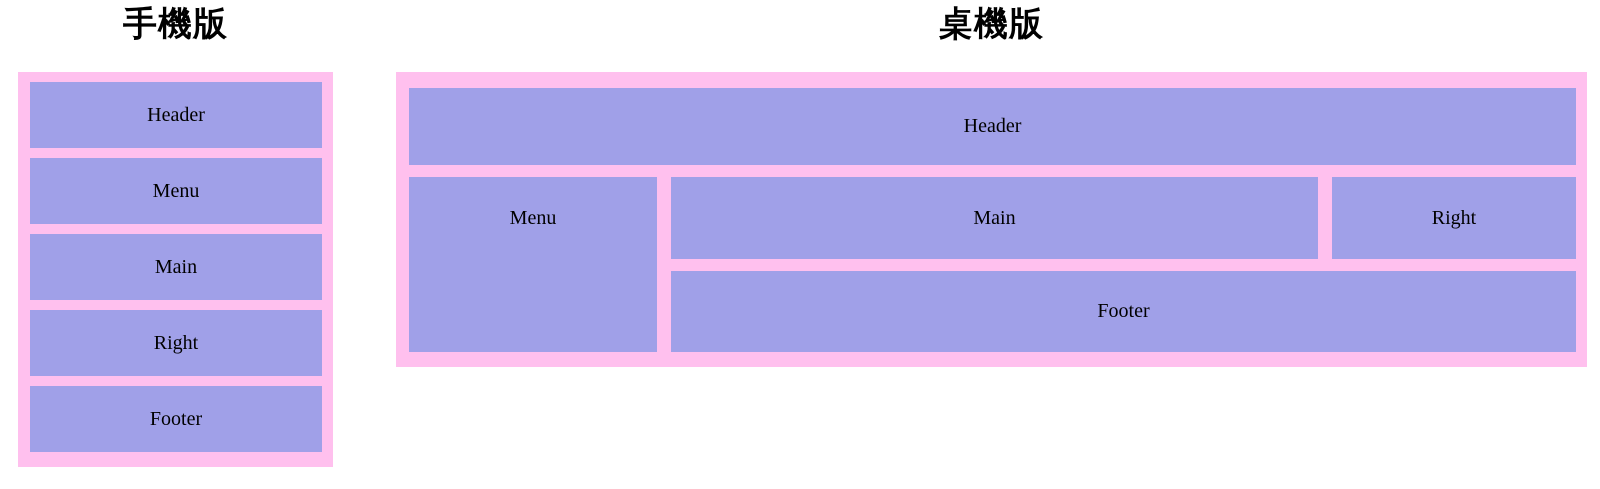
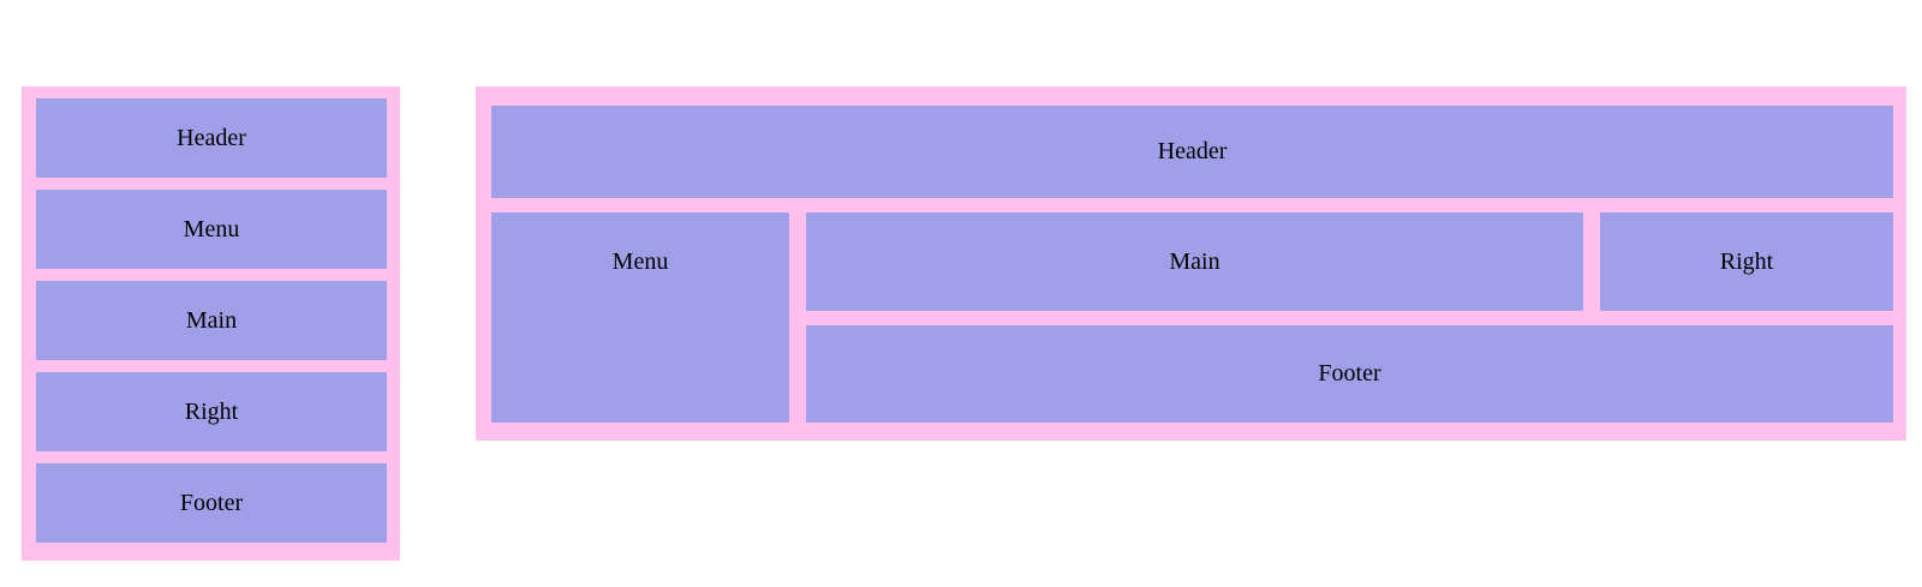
- 手機版
- 桌機版
  Header
  Menu
  Main
  Right
  Footer
  Header
  Menu
  Main
  Right
  Footer
